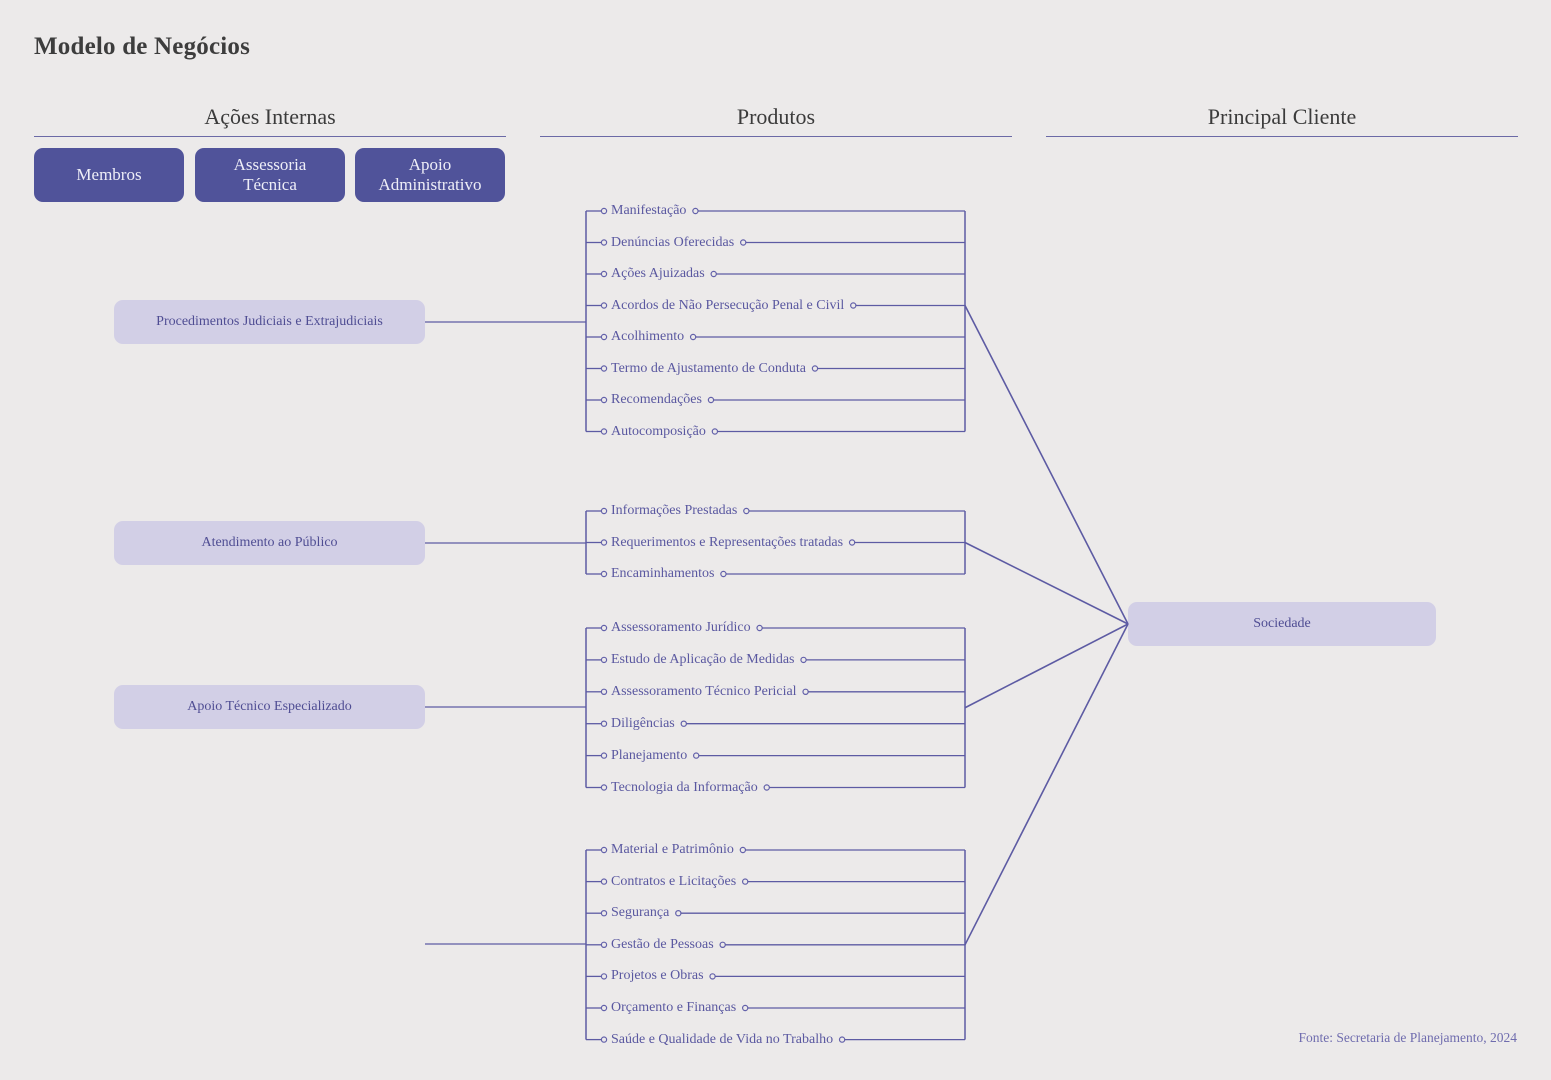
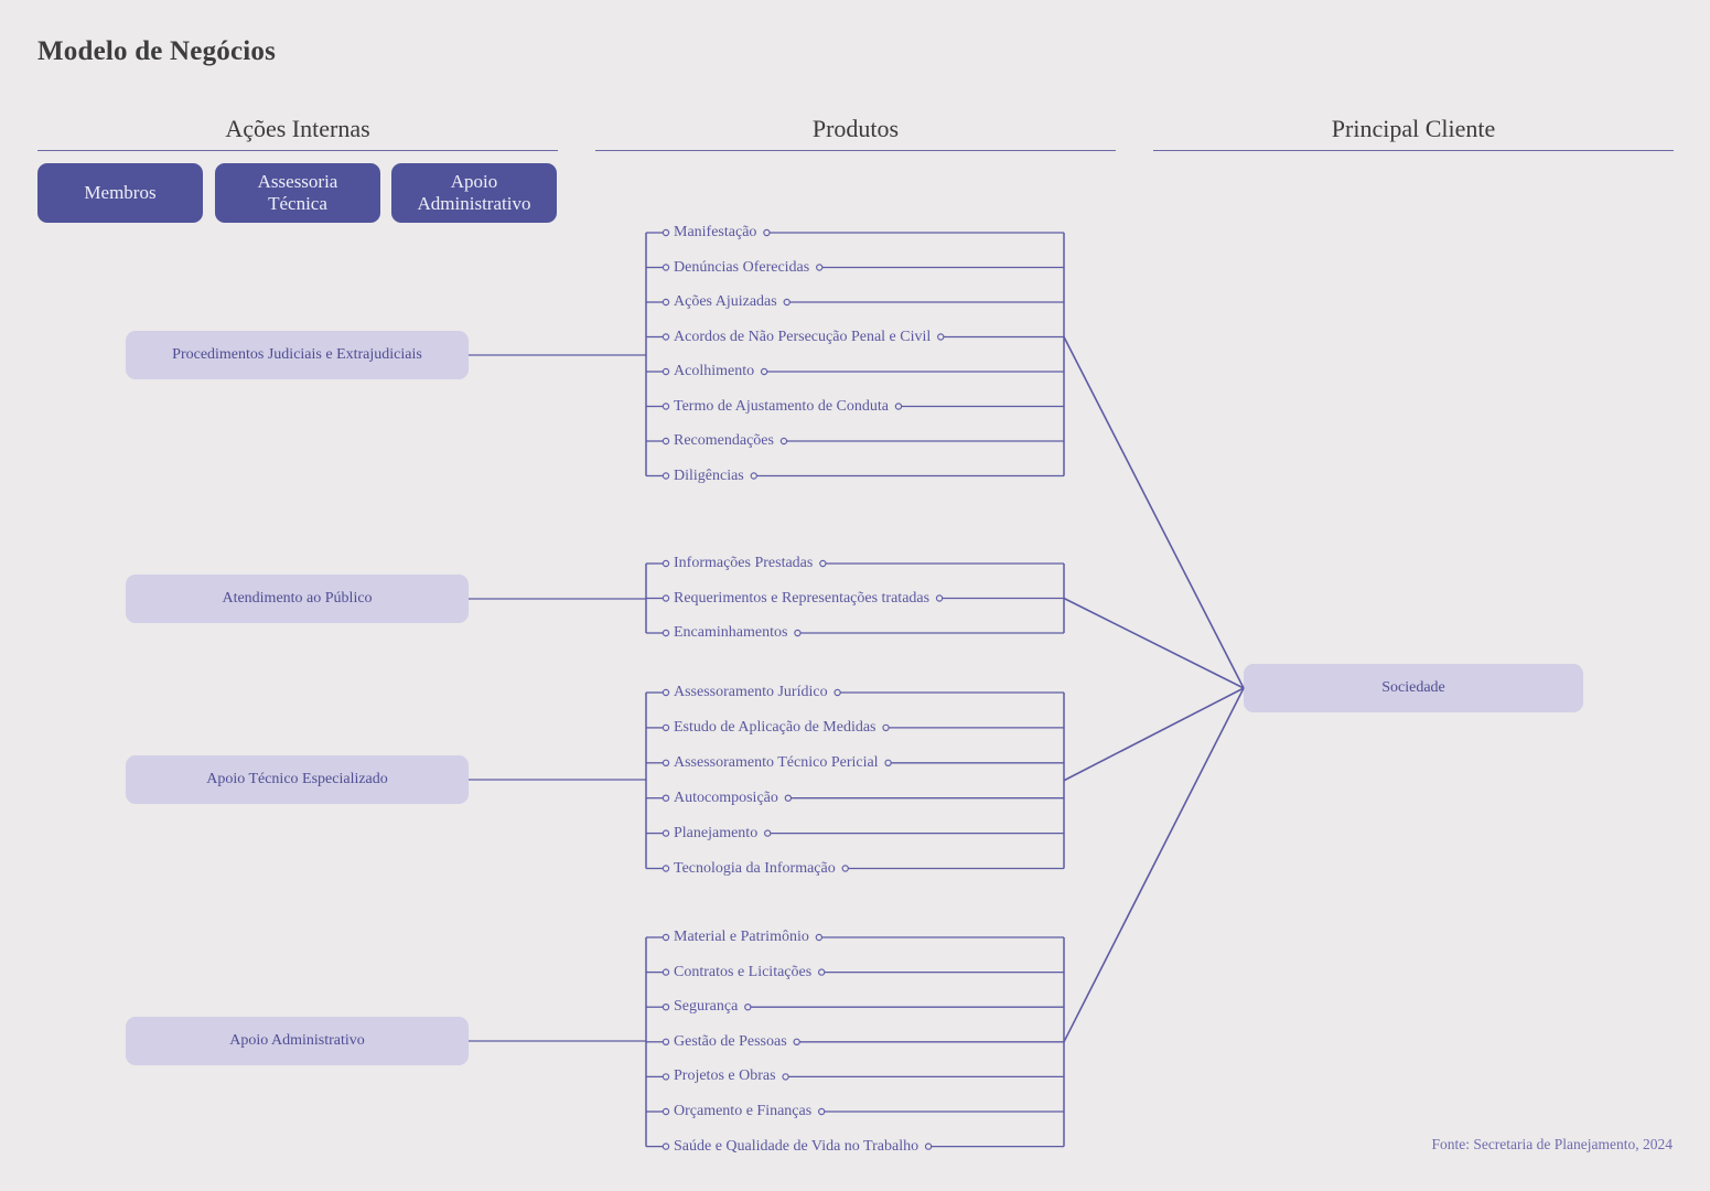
  Modelo de Negócios
  Ações Internas
  Produtos
  Principal Cliente
  Membros
  Assessoria
  Técnica
  Apoio
  Administrativo
  Procedimentos Judiciais e Extrajudiciais
  Atendimento ao Público
  Apoio Técnico Especializado
+ Apoio Administrativo
  Sociedade
  Manifestação
  Denúncias Oferecidas
  Ações Ajuizadas
  Acordos de Não Persecução Penal e Civil
  Acolhimento
  Termo de Ajustamento de Conduta
  Recomendações
- Autocomposição
+ Diligências
  Informações Prestadas
  Requerimentos e Representações tratadas
  Encaminhamentos
  Assessoramento Jurídico
  Estudo de Aplicação de Medidas
  Assessoramento Técnico Pericial
- Diligências
+ Autocomposição
  Planejamento
  Tecnologia da Informação
  Material e Patrimônio
  Contratos e Licitações
  Segurança
  Gestão de Pessoas
  Projetos e Obras
  Orçamento e Finanças
  Saúde e Qualidade de Vida no Trabalho
  Fonte: Secretaria de Planejamento, 2024
